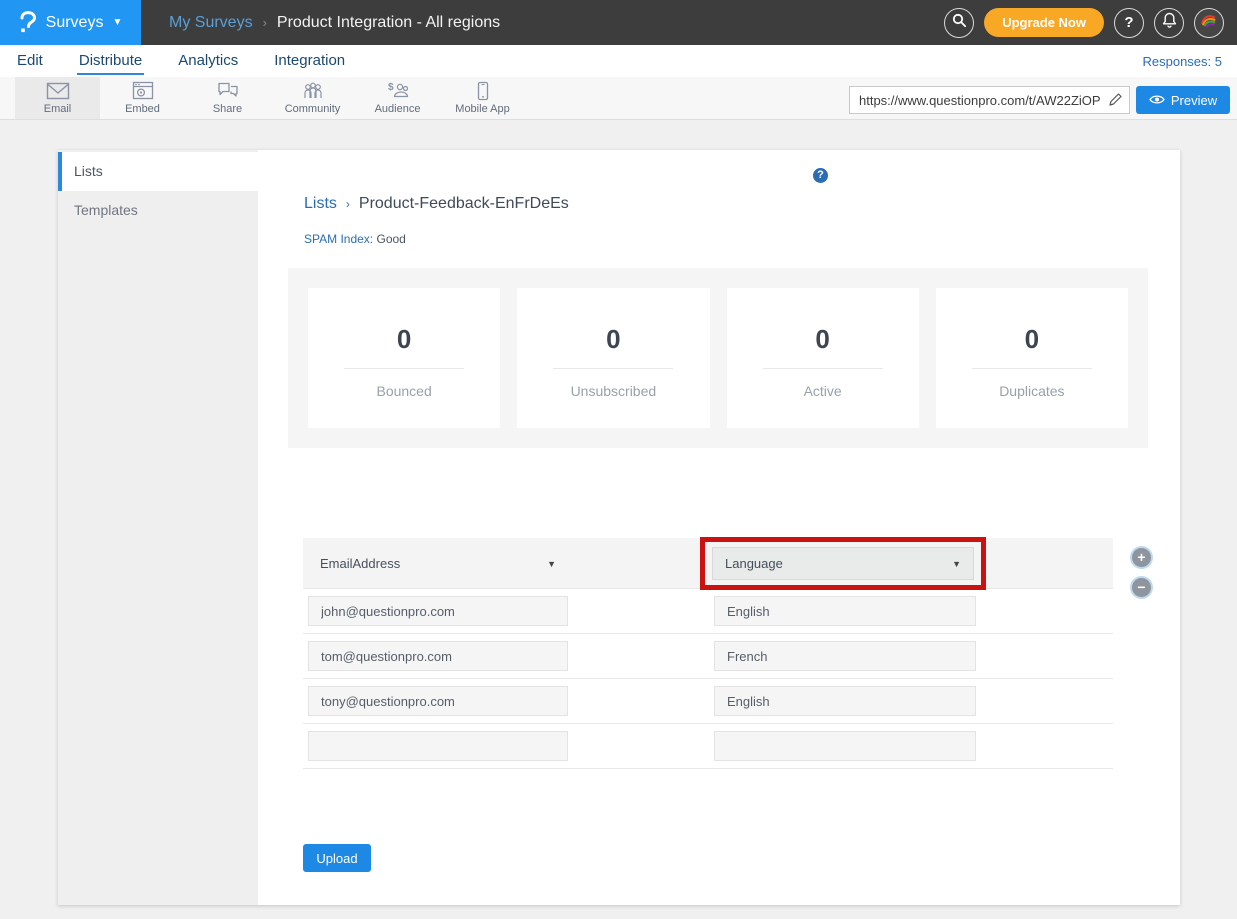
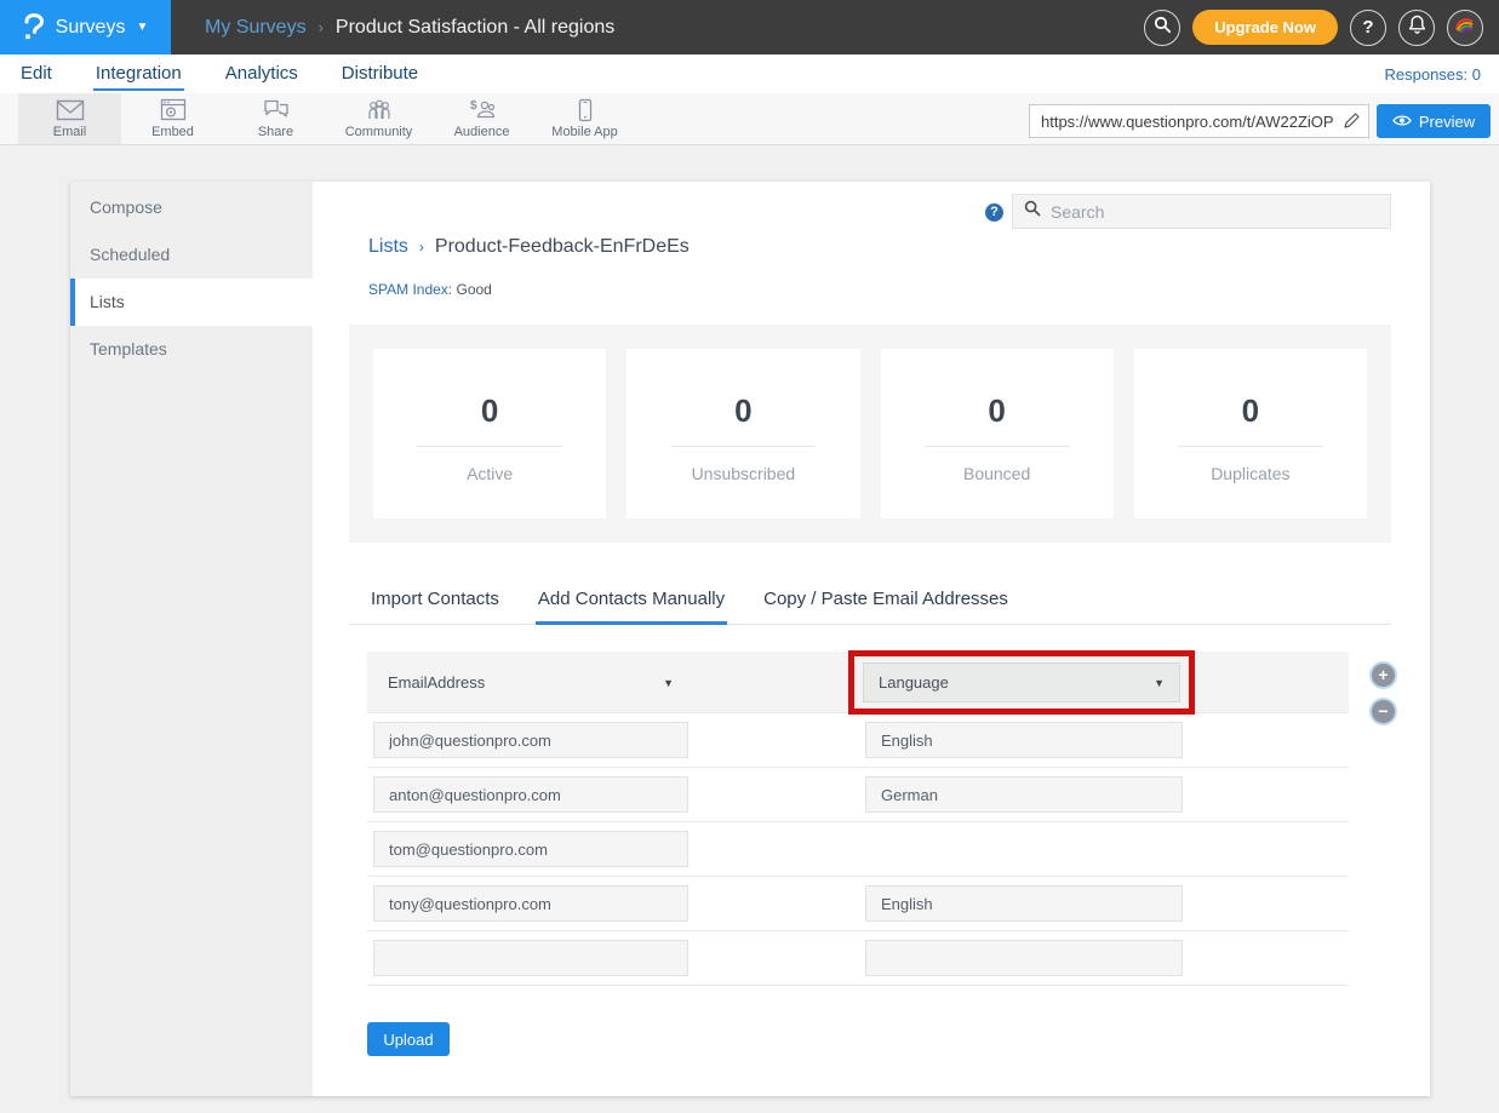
  Surveys
  ▼
  My Surveys
  ›
- Product Integration - All regions
+ Product Satisfaction - All regions
  Upgrade Now
  ?
  Edit
- Distribute
+ Integration
  Analytics
- Integration
+ Distribute
- Responses: 5
+ Responses: 0
  Email
  Embed
  Share
  Community
  $
  Audience
  Mobile App
  https://www.questionpro.com/t/AW22ZiOP
  Preview
+ Compose
+ Scheduled
  Lists
  Templates
  ?
+ Search
  Lists
  ›
  Product-Feedback-EnFrDeEs
  SPAM Index: Good
  0
- Bounced
+ Active
  0
  Unsubscribed
  0
- Active
+ Bounced
  0
  Duplicates
+ Import Contacts
+ Add Contacts Manually
+ Copy / Paste Email Addresses
  EmailAddress
  ▼
  Language
  ▼
  john@questionpro.com
  English
+ anton@questionpro.com
+ German
  tom@questionpro.com
- French
  tony@questionpro.com
  English
  +
  −
  Upload
